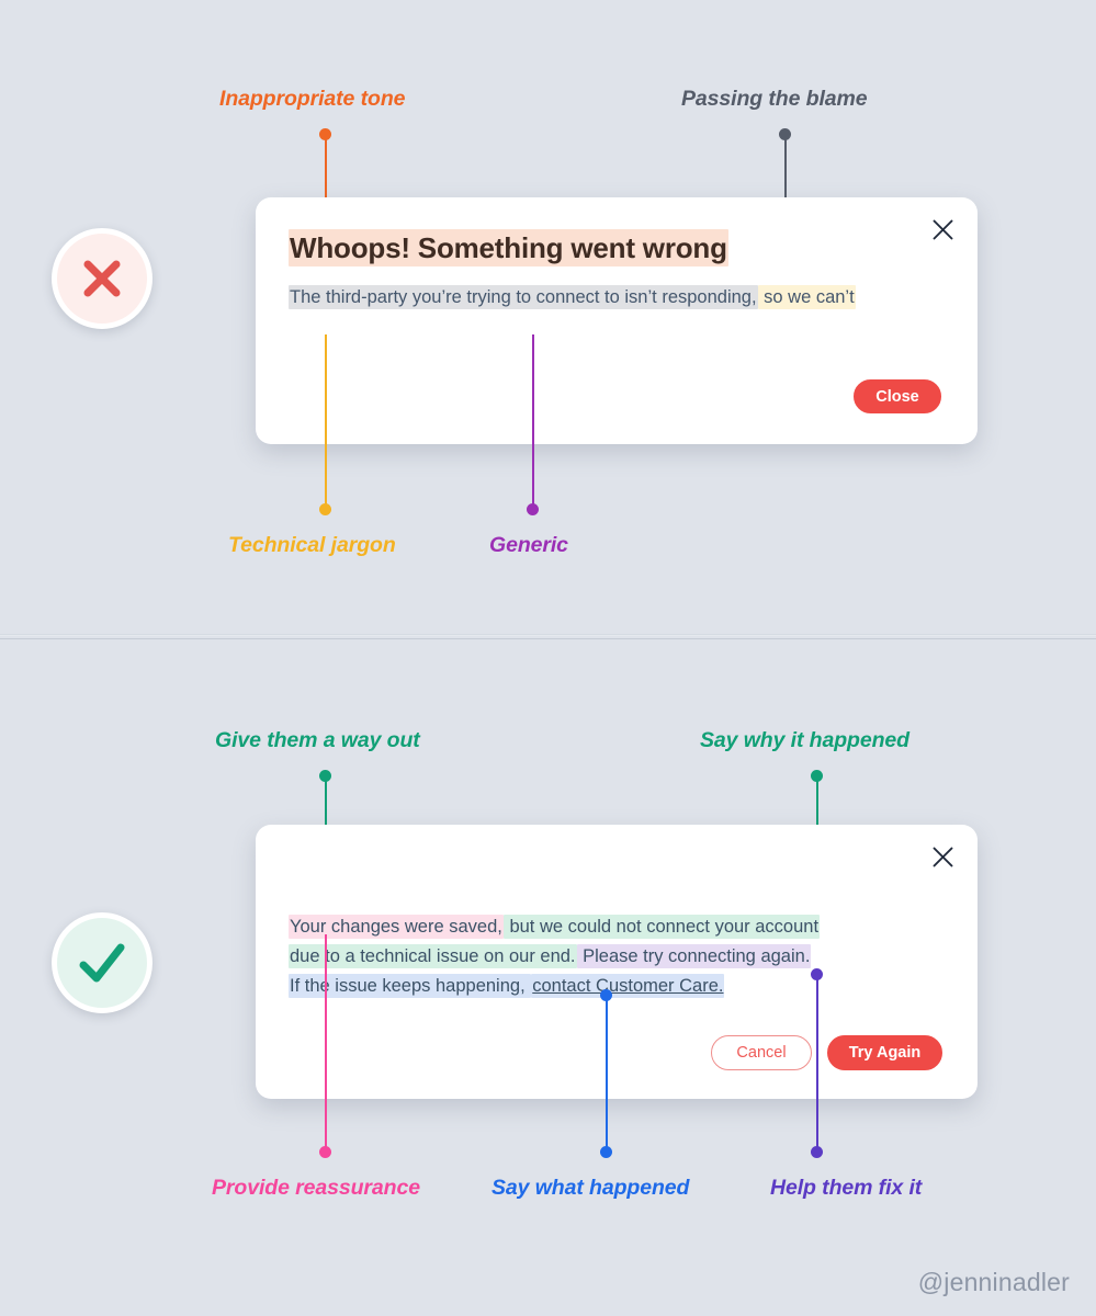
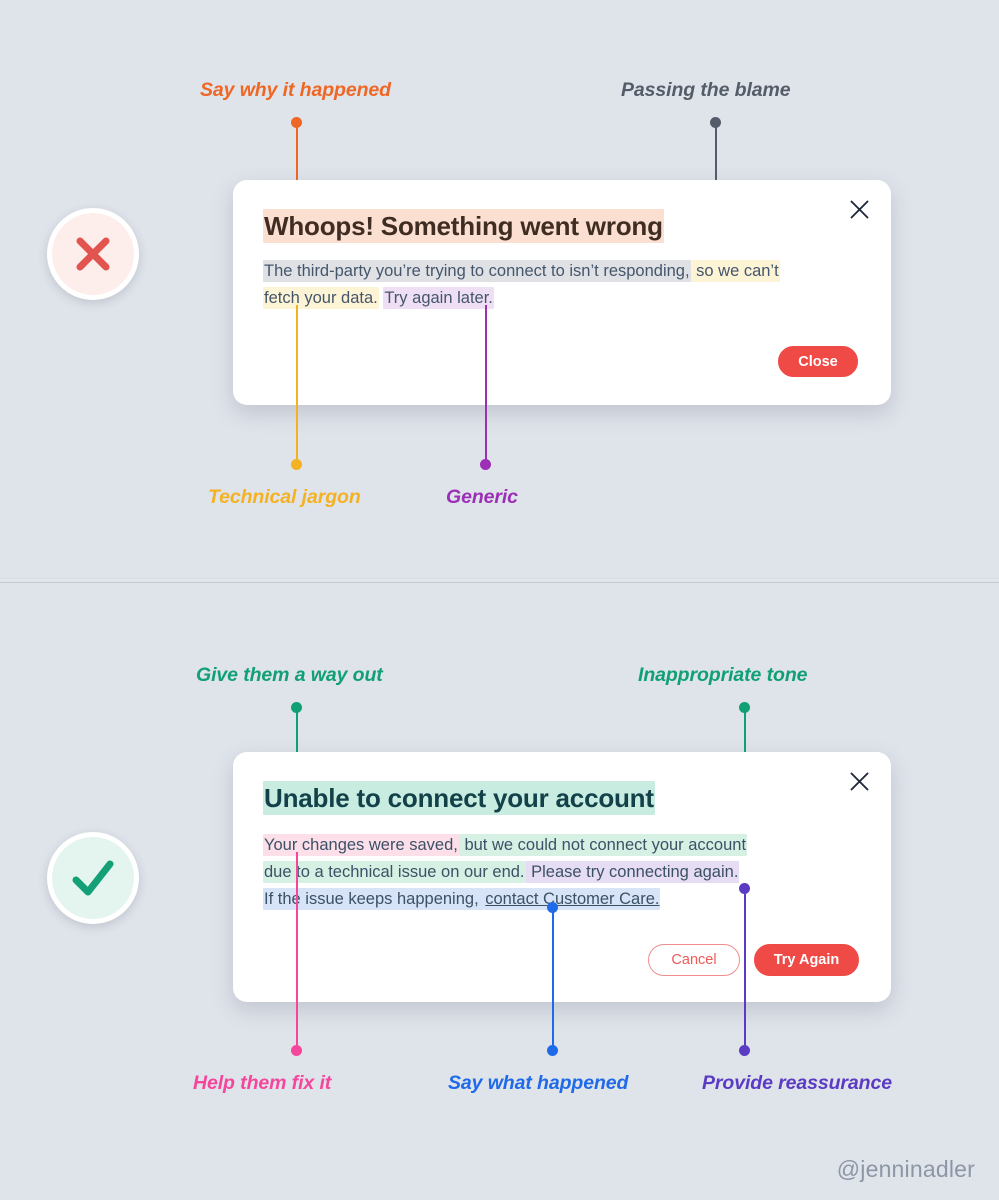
- Inappropriate tone
+ Say why it happened
  Passing the blame
  Whoops! Something went wrong
  The third-party you’re trying to connect to isn’t responding, so we can’t
+ fetch your data. Try again later.
  Close
  Technical jargon
  Generic
  Give them a way out
- Say why it happened
+ Inappropriate tone
+ Unable to connect your account
  Your changes were saved, but we could not connect your account
  due to a technical issue on our end. Please try connecting again.
  If th issue keeps happening, contact Customer Care.
  Cancel
  Try Again
- Provide reassurance
+ Help them fix it
  Say what happened
- Help them fix it
+ Provide reassurance
  @jenninadler
